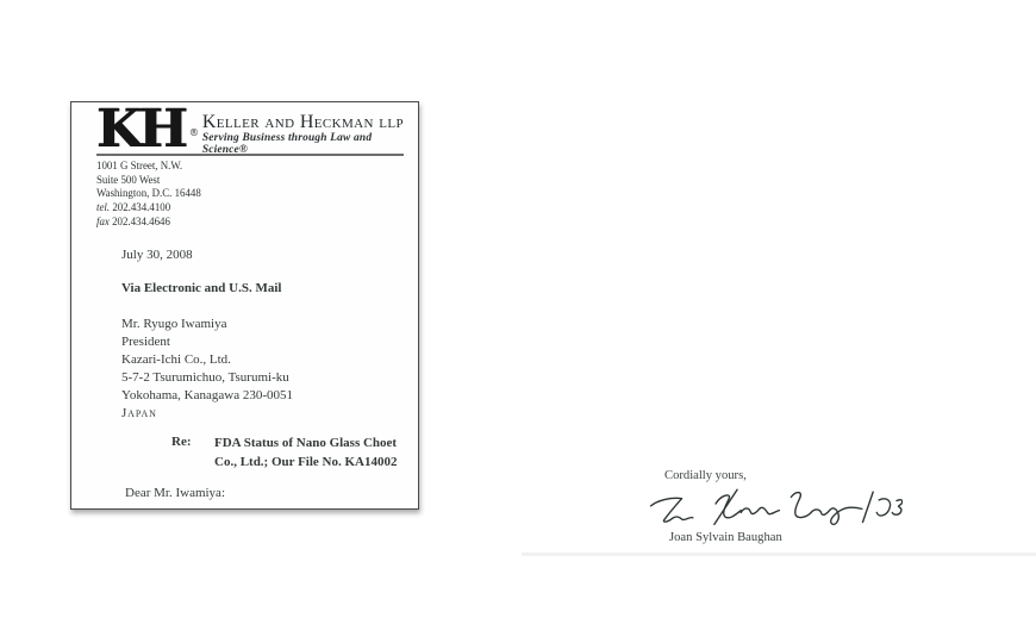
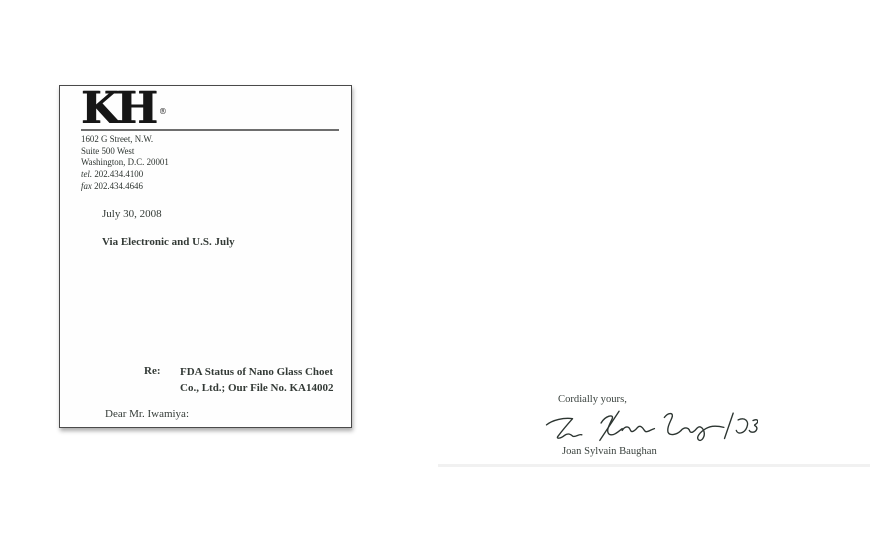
  KH ®
- Keller and Heckman llp
- Serving Business through Law and Science®
- 1001 G Street, N.W.
+ 1602 G Street, N.W.
  Suite 500 West
- Washington, D.C. 16448
+ Washington, D.C. 20001
  tel. 202.434.4100
  fax 202.434.4646
  July 30, 2008
- Via Electronic and U.S. Mail
+ Via Electronic and U.S. July
- Mr. Ryugo Iwamiya
- President
- Kazari-Ichi Co., Ltd.
- 5-7-2 Tsurumichuo, Tsurumi-ku
- Yokohama, Kanagawa 230-0051
- Japan
  Re:
  FDA Status of Nano Glass Choet
  Co., Ltd.; Our File No. KA14002
  Dear Mr. Iwamiya:
  Cordially yours,
  Joan Sylvain Baughan
